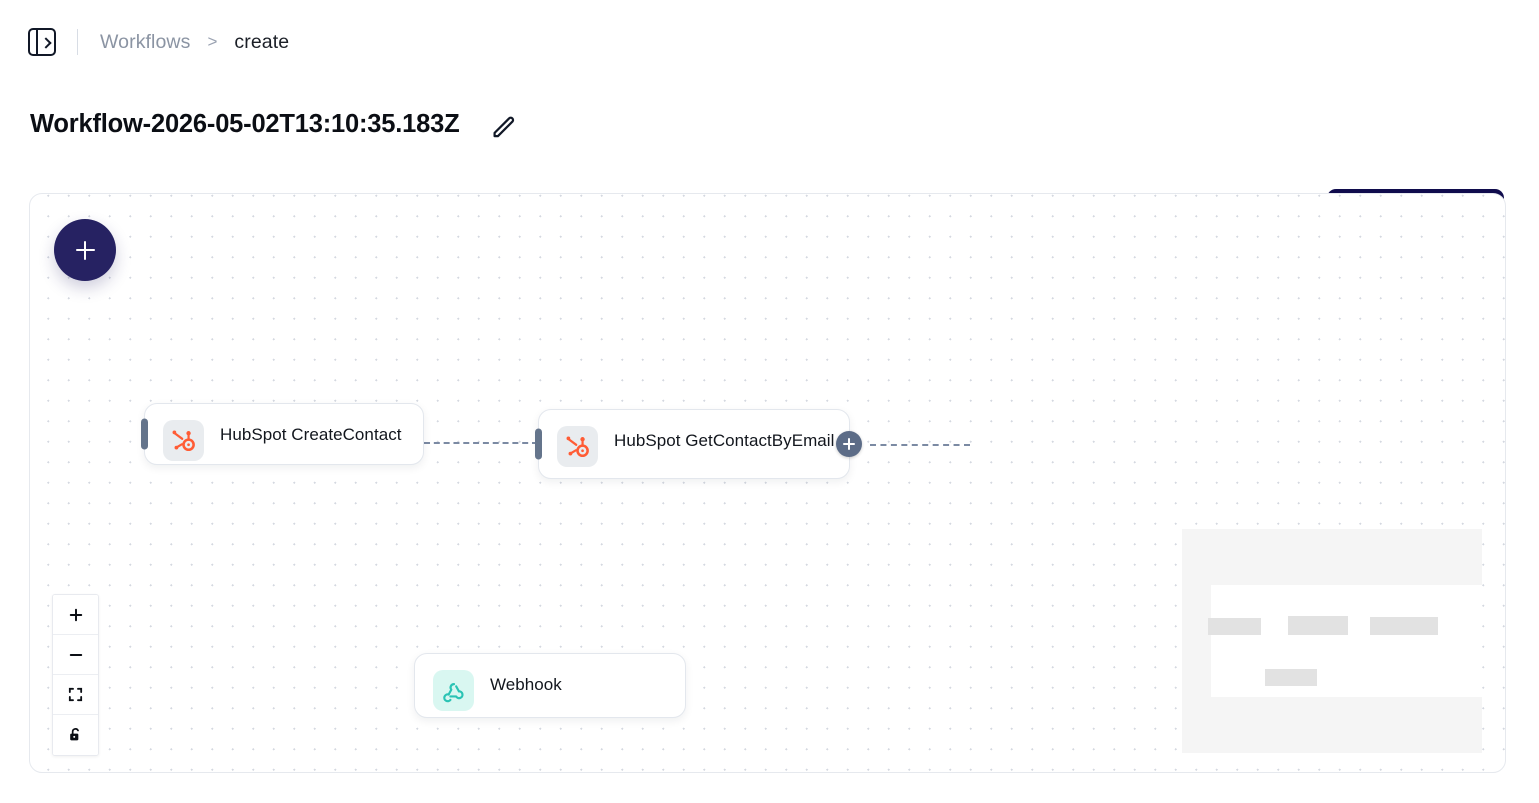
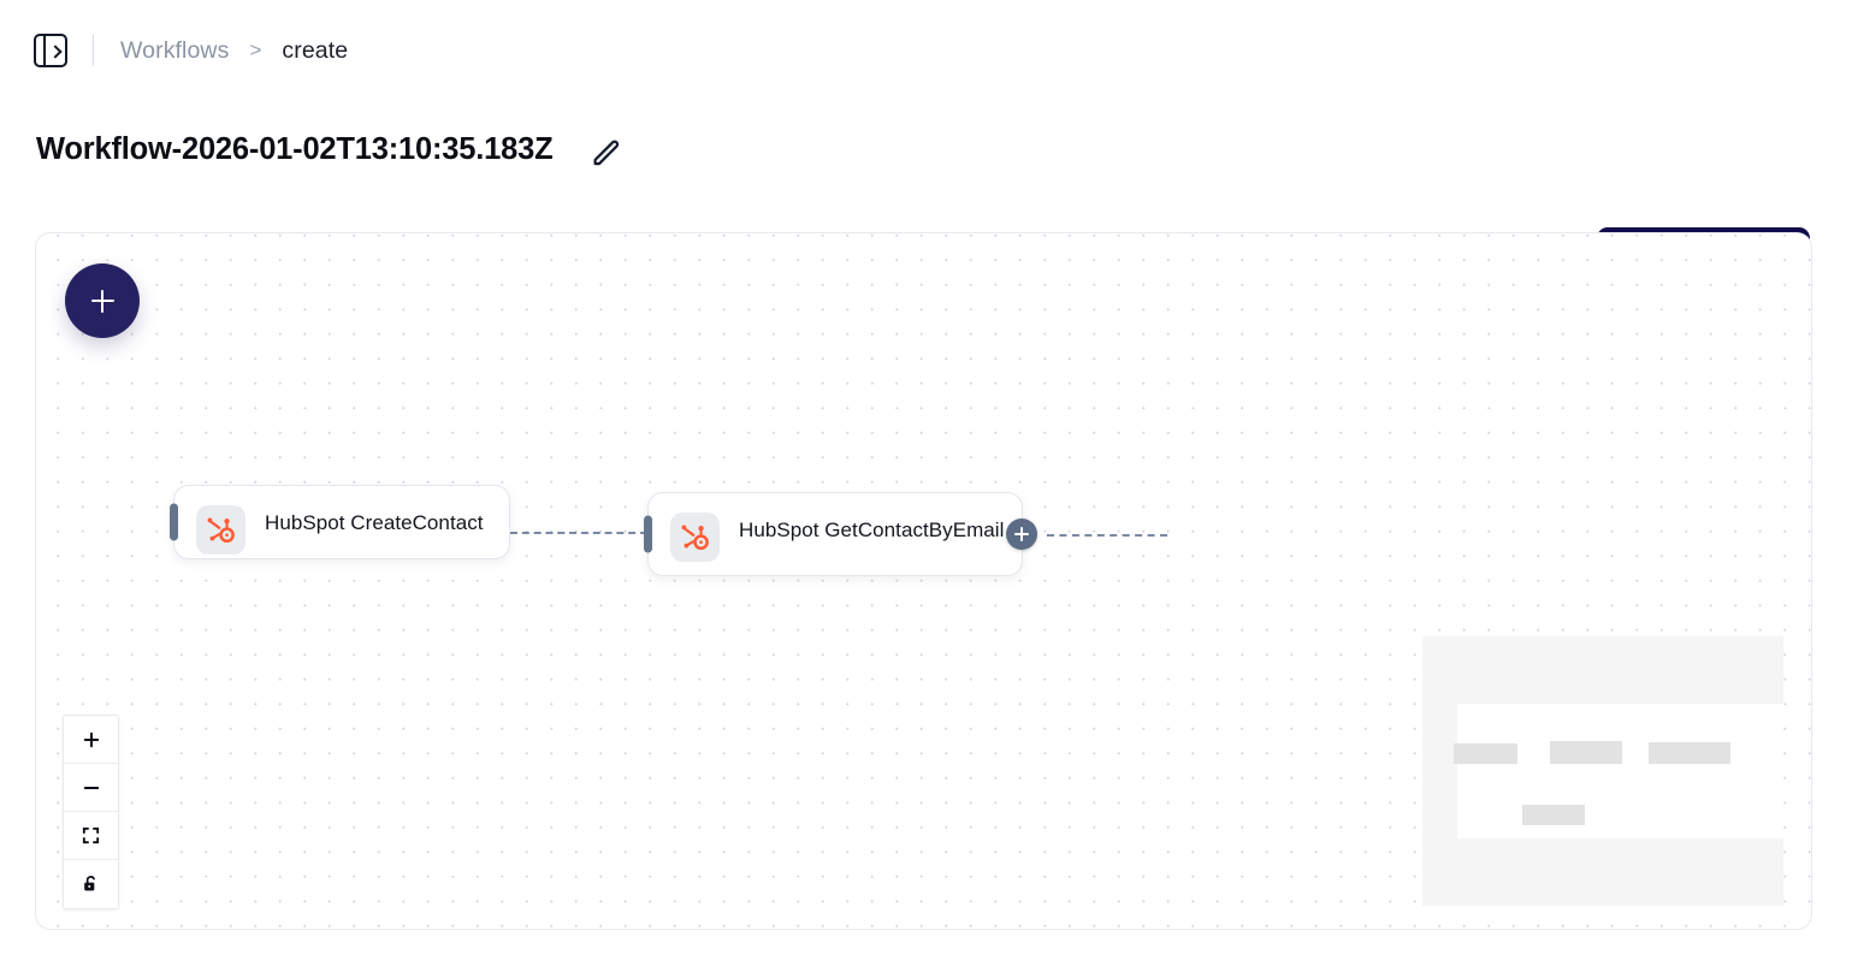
  Workflows
  >
  create
- Workflow-2026-05-02T13:10:35.183Z
+ Workflow-2026-01-02T13:10:35.183Z
  HubSpot CreateContact
  HubSpot GetContactByEmail
- Webhook
